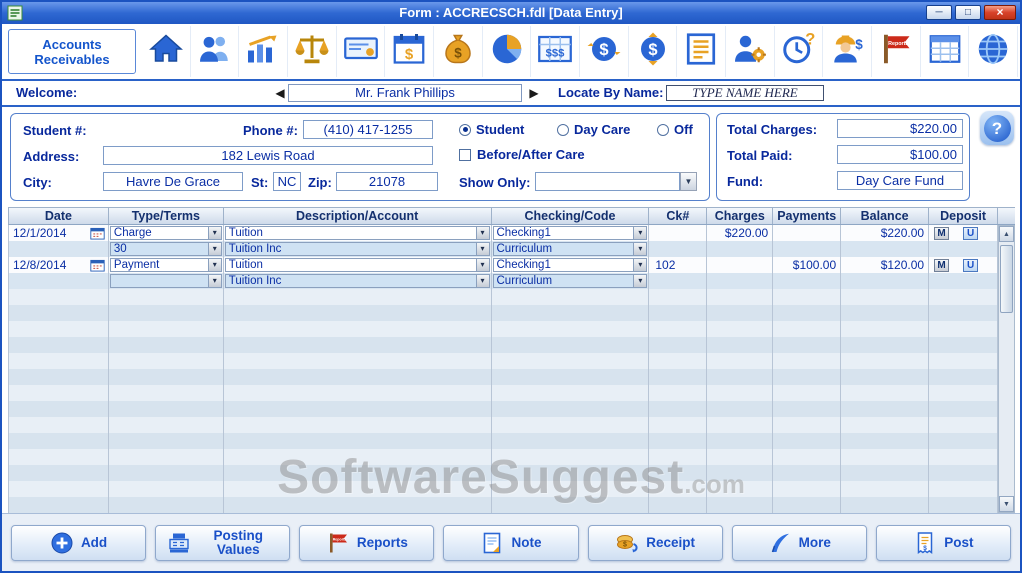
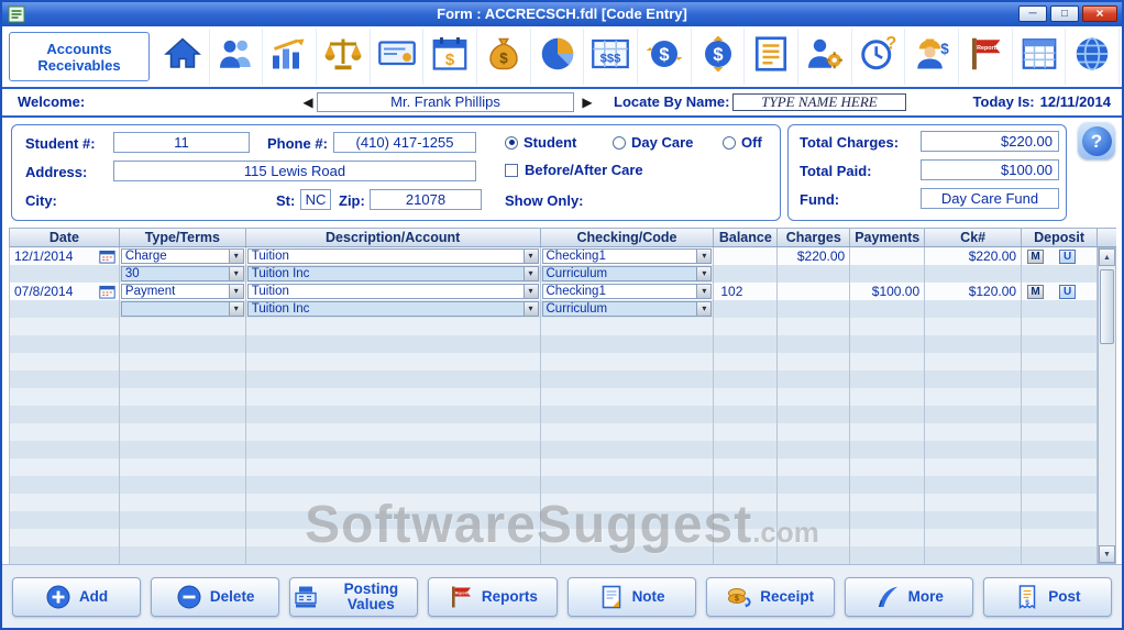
- Form : ACCRECSCH.fdl [Data Entry]
+ Form : ACCRECSCH.fdl [Code Entry]
  ─
  □
  ×
  Accounts Receivables
  $
  $
  $$$
  $
  $
  ?
  $
  Welcome:
  ◀
  Mr. Frank Phillips
  ▶
  Locate By Name:
  TYPE NAME HERE
+ Today Is:
+ 12/11/2014
  Student #:
+ 11
  Phone #:
  (410) 417-1255
  Student
  Day Care
  Off
  Address:
- 182 Lewis Road
+ 115 Lewis Road
  Before/After Care
  City:
- Havre De Grace
  St:
  NC
  Zip:
  21078
  Show Only:
- ▼
  Total Charges:
  $220.00
  Total Paid:
  $100.00
  Fund:
  Day Care Fund
  ?
  Date
  Type/Terms
  Description/Account
  Checking/Code
- Ck#
+ Balance
  Charges
  Payments
- Balance
+ Ck#
  Deposit
  12/1/2014
  Charge
  ▾
  Tuition
  ▾
  Checking1
  ▾
  $220.00
  $220.00
  M
  U
  30
  ▾
  Tuition Inc
  ▾
  Curriculum
  ▾
- 12/8/2014
+ 07/8/2014
  Payment
  ▾
  Tuition
  ▾
  Checking1
  ▾
  102
  $100.00
  $120.00
  M
  U
  ▾
  Tuition Inc
  ▾
  Curriculum
  ▾
  SoftwareSuggest.com
  Add
+ Delete
  Posting Values
  Reports
  Note
  Receipt
  More
  Post
